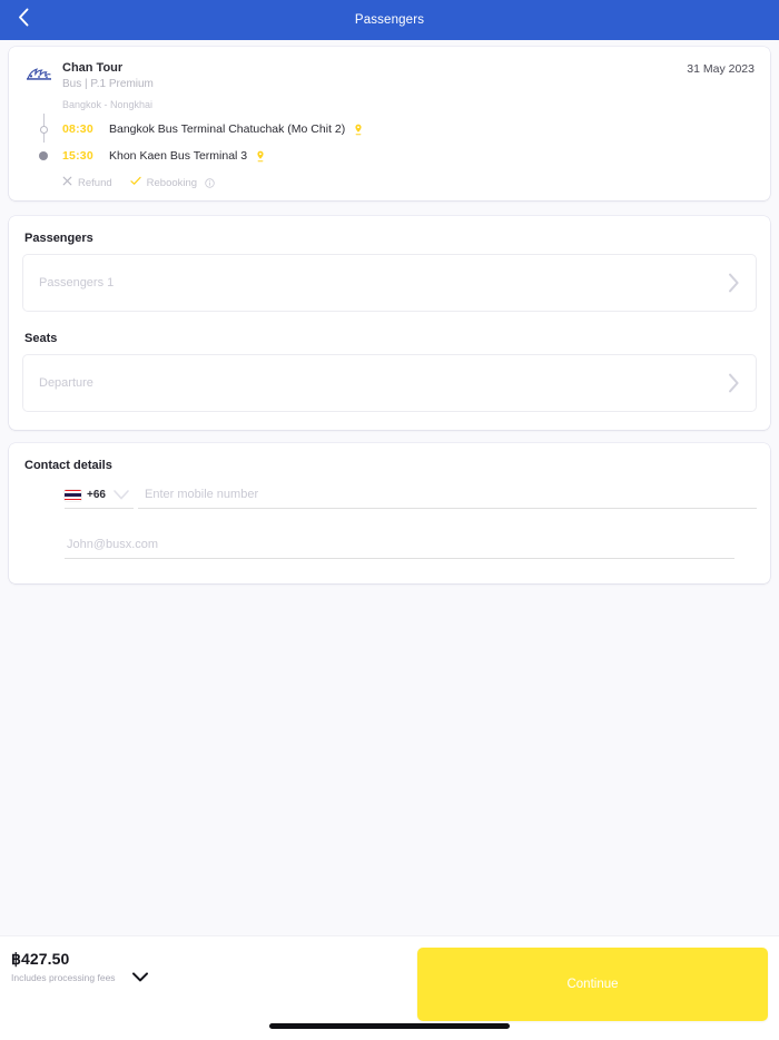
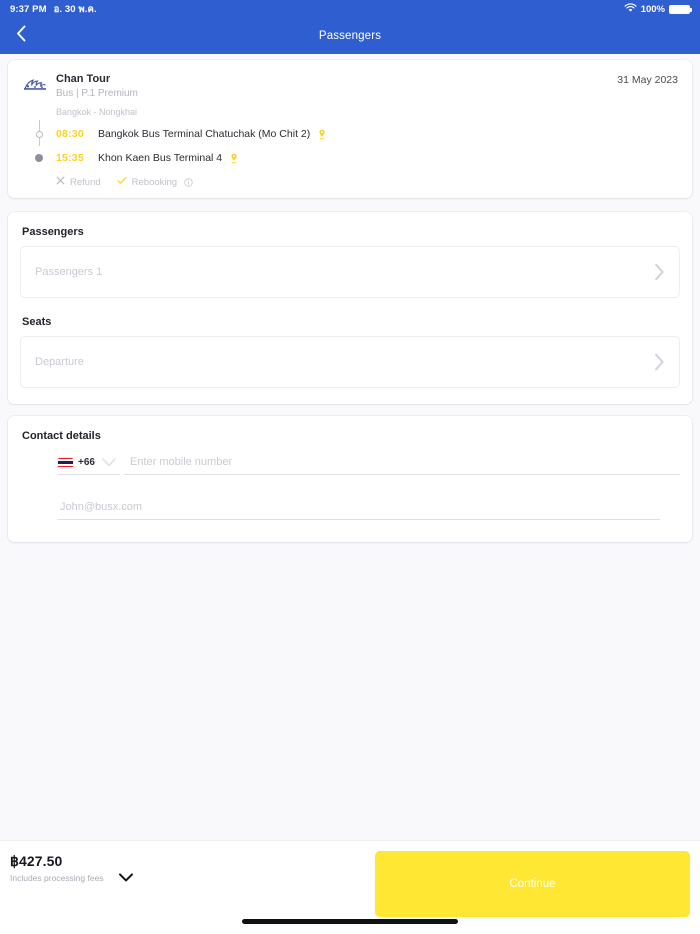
+ 9:37 PM
+ อ. 30 พ.ค.
+ 100%
  Passengers
  31 May 2023
  Chan Tour
  Bus | P.1 Premium
  Bangkok - Nongkhai
  08:30
  Bangkok Bus Terminal Chatuchak (Mo Chit 2)
- 15:30
+ 15:35
- Khon Kaen Bus Terminal 3
+ Khon Kaen Bus Terminal 4
  Refund
  Rebooking
  Passengers
  Passengers 1
  Seats
  Departure
  Contact details
  +66
  Enter mobile number
  John@busx.com
  ฿427.50
  Includes processing fees
  Continue
